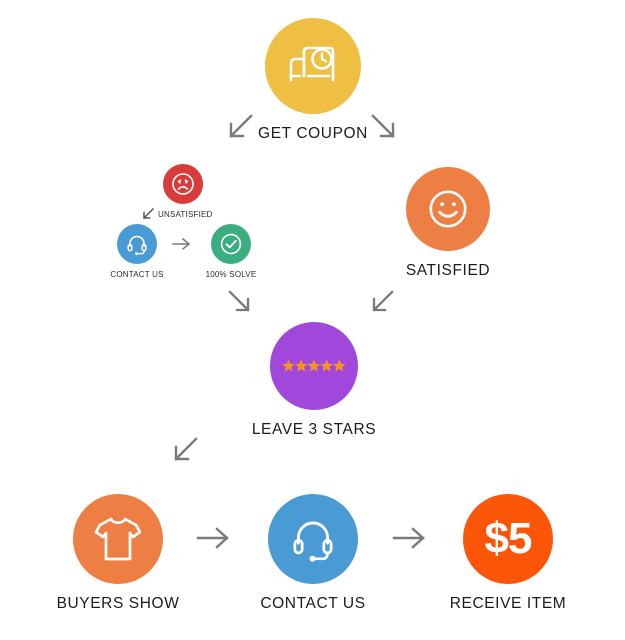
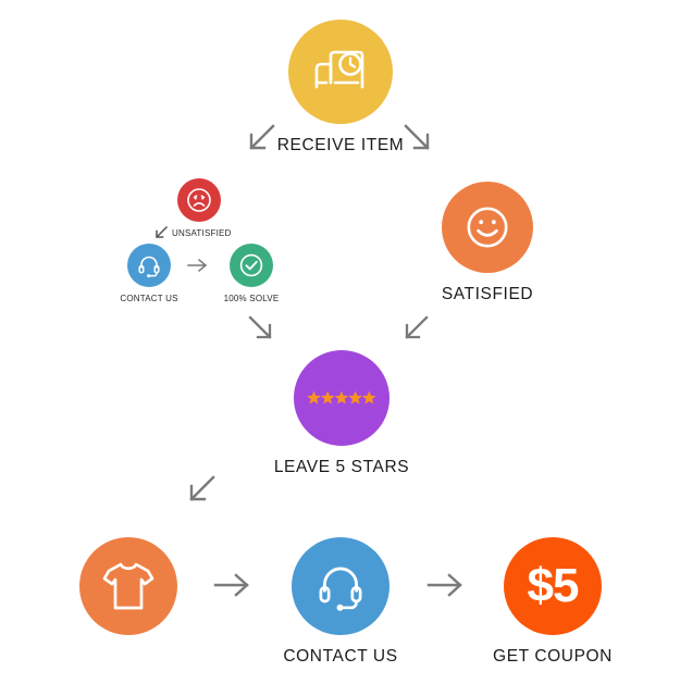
- GET COUPON
+ RECEIVE ITEM
  UNSATISFIED
  CONTACT US
  100% SOLVE
  SATISFIED
- LEAVE 3 STARS
+ LEAVE 5 STARS
- BUYERS SHOW
  CONTACT US
  $5
- RECEIVE ITEM
+ GET COUPON
